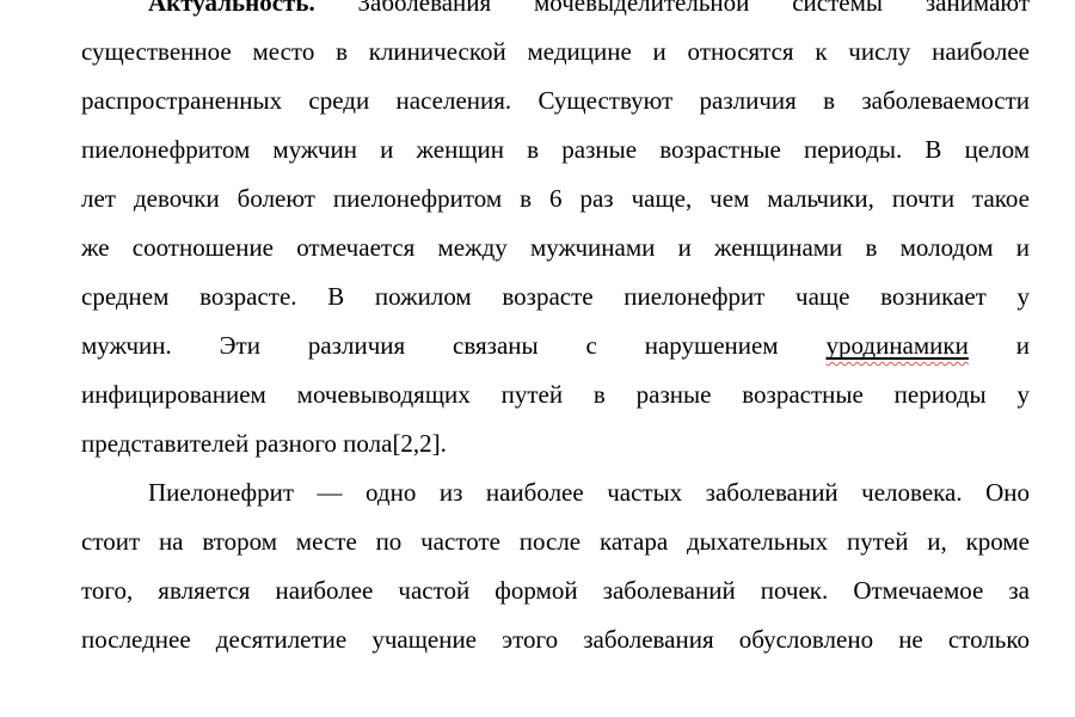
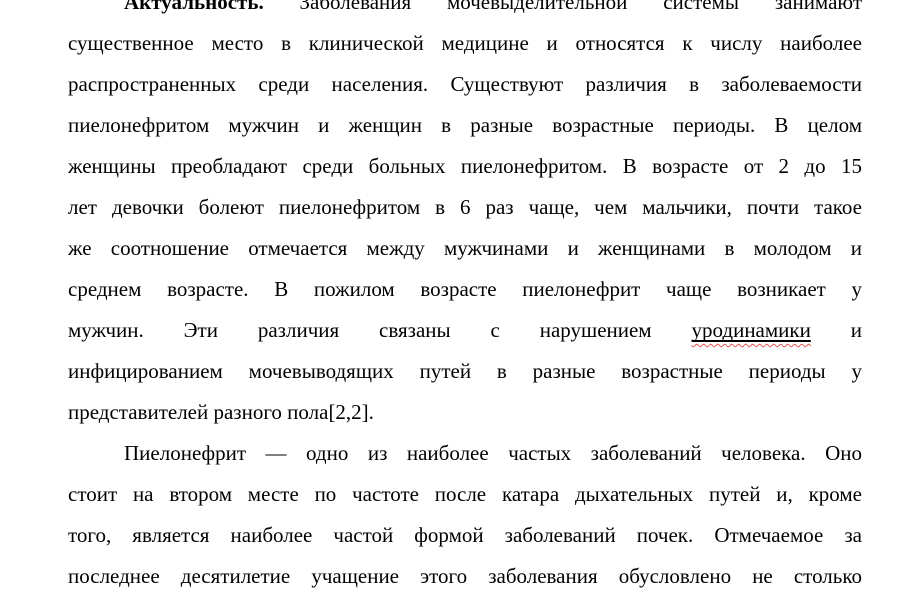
  Актуальность. Заболевания мочевыделительной системы занимают
  существенное место в клинической медицине и относятся к числу наиболее
  распространенных среди населения. Существуют различия в заболеваемости
  пиелонефритом мужчин и женщин в разные возрастные периоды. В целом
+ женщины преобладают среди больных пиелонефритом. В возрасте от 2 до 15
  лет девочки болеют пиелонефритом в 6 раз чаще, чем мальчики, почти такое
  же соотношение отмечается между мужчинами и женщинами в молодом и
  среднем возрасте. В пожилом возрасте пиелонефрит чаще возникает у
  мужчин. Эти различия связаны с нарушением уродинамики и
  инфицированием мочевыводящих путей в разные возрастные периоды у
  представителей разного пола[2,2].
  Пиелонефрит — одно из наиболее частых заболеваний человека. Оно
  стоит на втором месте по частоте после катара дыхательных путей и, кроме
  того, является наиболее частой формой заболеваний почек. Отмечаемое за
  последнее десятилетие учащение этого заболевания обусловлено не столько
